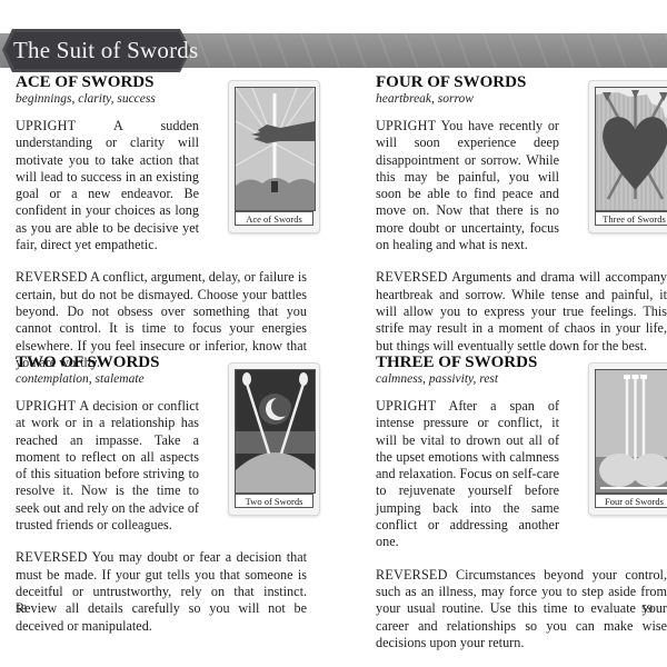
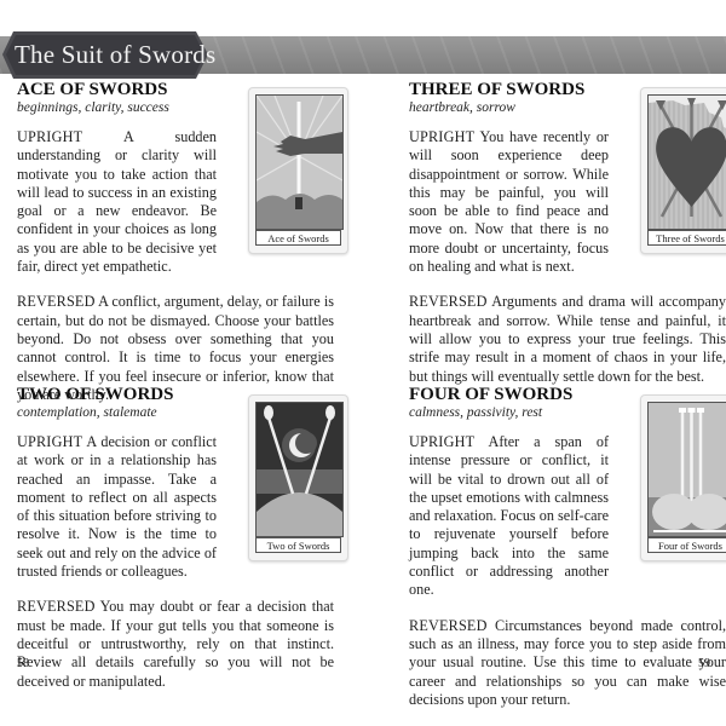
  The Suit of Swords
  ACE OF SWORDS
  beginnings, clarity, success
  UPRIGHT A sudden understanding or clarity will motivate you to take action that will lead to success in an existing goal or a new endeavor. Be confident in your choices as long as you are able to be decisive yet fair, direct yet empathetic.
  REVERSED A conflict, argument, delay, or failure is certain, but do not be dismayed. Choose your battles beyond. Do not obsess over something that you cannot control. It is time to focus your energies elsewhere. If you feel insecure or inferior, know that you are worthy.
  Ace of Swords
  TWO OF SWORDS
  contemplation, stalemate
  UPRIGHT A decision or conflict at work or in a relationship has reached an impasse. Take a moment to reflect on all aspects of this situation before striving to resolve it. Now is the time to seek out and rely on the advice of trusted friends or colleagues.
  REVERSED You may doubt or fear a decision that must be made. If your gut tells you that someone is deceitful or untrustworthy, rely on that instinct. Review all details carefully so you will not be deceived or manipulated.
  Two of Swords
  58
- FOUR OF SWORDS
+ THREE OF SWORDS
  heartbreak, sorrow
  UPRIGHT You have recently or will soon experience deep disappointment or sorrow. While this may be painful, you will soon be able to find peace and move on. Now that there is no more doubt or uncertainty, focus on healing and what is next.
  REVERSED Arguments and drama will accompany heartbreak and sorrow. While tense and painful, it will allow you to express your true feelings. This strife may result in a moment of chaos in your life, but things will eventually settle down for the best.
  Three of Swords
- THREE OF SWORDS
+ FOUR OF SWORDS
  calmness, passivity, rest
  UPRIGHT After a span of intense pressure or conflict, it will be vital to drown out all of the upset emotions with calmness and relaxation. Focus on self-care to rejuvenate yourself before jumping back into the same conflict or addressing another one.
- REVERSED Circumstances beyond your control, such as an illness, may force you to step aside from your usual routine. Use this time to evaluate your career and relationships so you can make wise decisions upon your return.
+ REVERSED Circumstances beyond made control, such as an illness, may force you to step aside from your usual routine. Use this time to evaluate your career and relationships so you can make wise decisions upon your return.
  Four of Swords
  59
